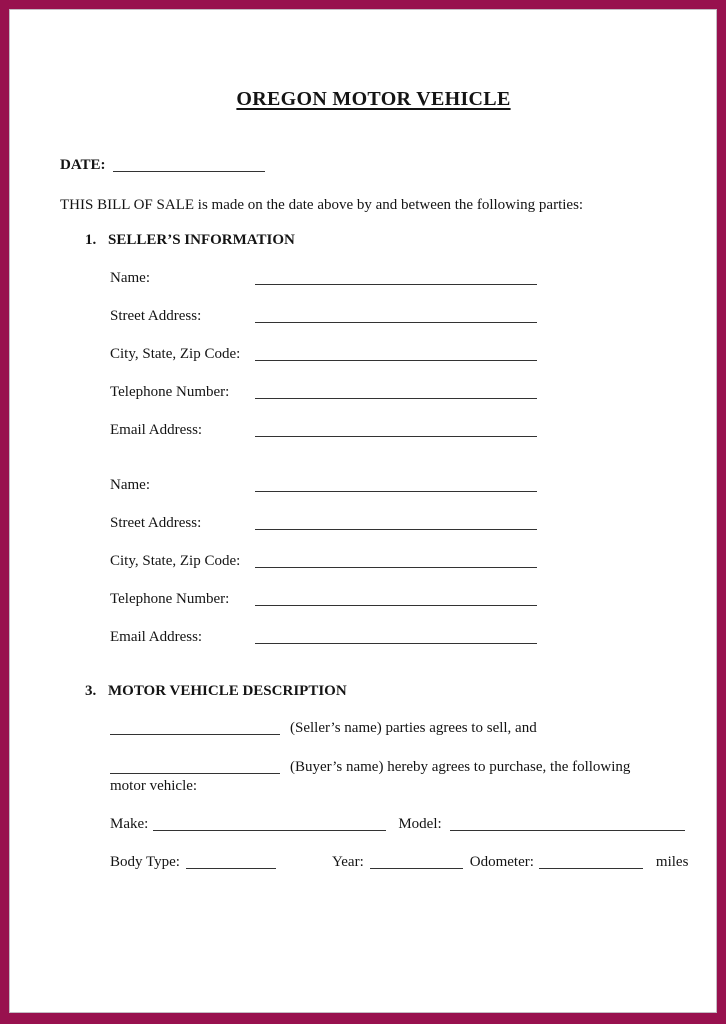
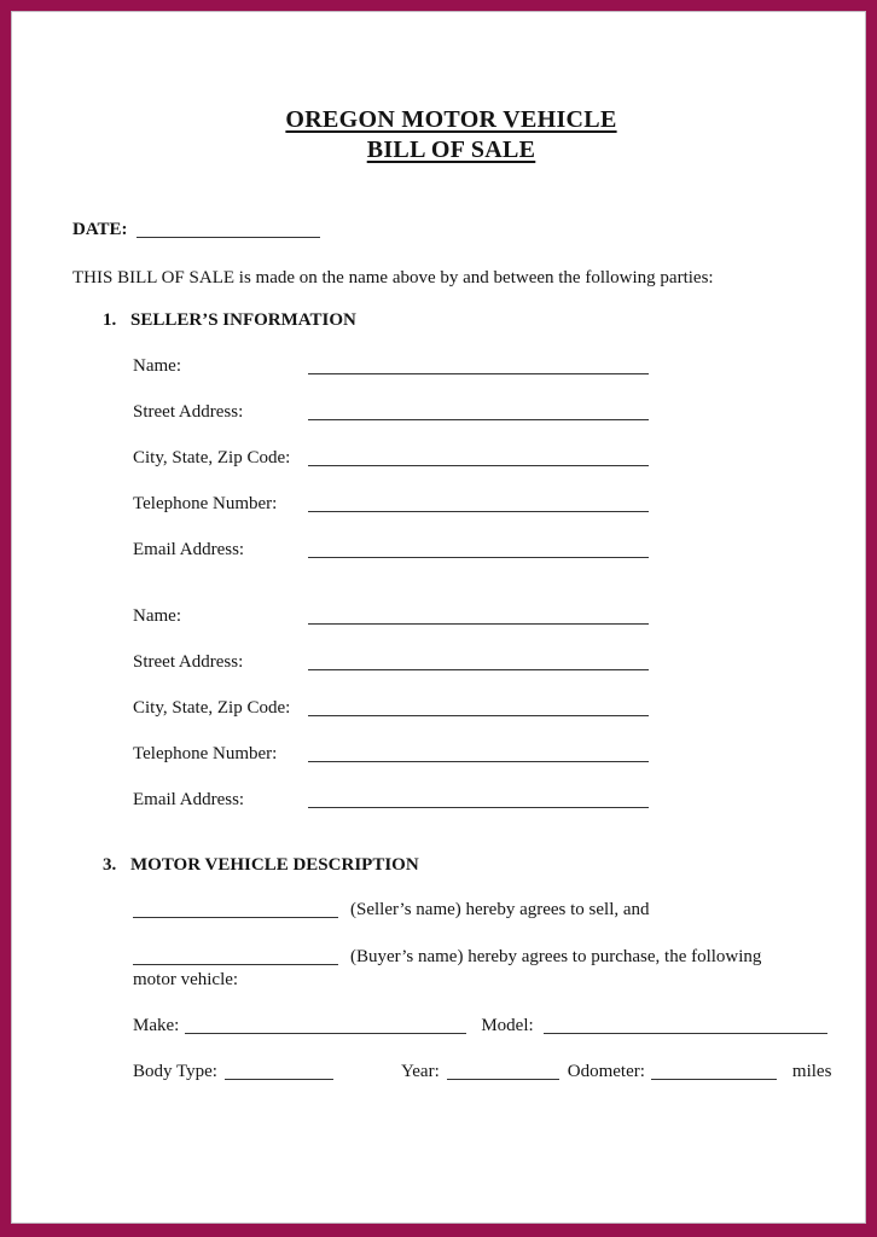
  OREGON MOTOR VEHICLE
+ BILL OF SALE
  DATE:
- THIS BILL OF SALE is made on the date above by and between the following parties:
+ THIS BILL OF SALE is made on the name above by and between the following parties:
  1.
  SELLER’S INFORMATION
  Name:
  Street Address:
  City, State, Zip Code:
  Telephone Number:
  Email Address:
  Name:
  Street Address:
  City, State, Zip Code:
  Telephone Number:
  Email Address:
  3.
  MOTOR VEHICLE DESCRIPTION
- (Seller’s name) parties agrees to sell, and
+ (Seller’s name) hereby agrees to sell, and
  (Buyer’s name) hereby agrees to purchase, the following
  motor vehicle:
  Make:
  Model:
  Body Type:
  Year:
  Odometer:
  miles
